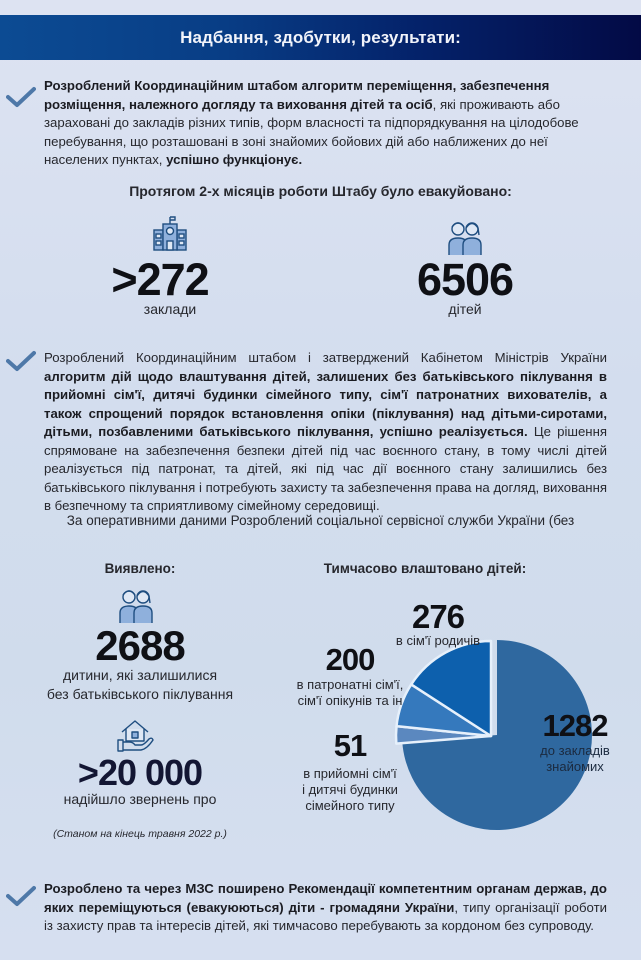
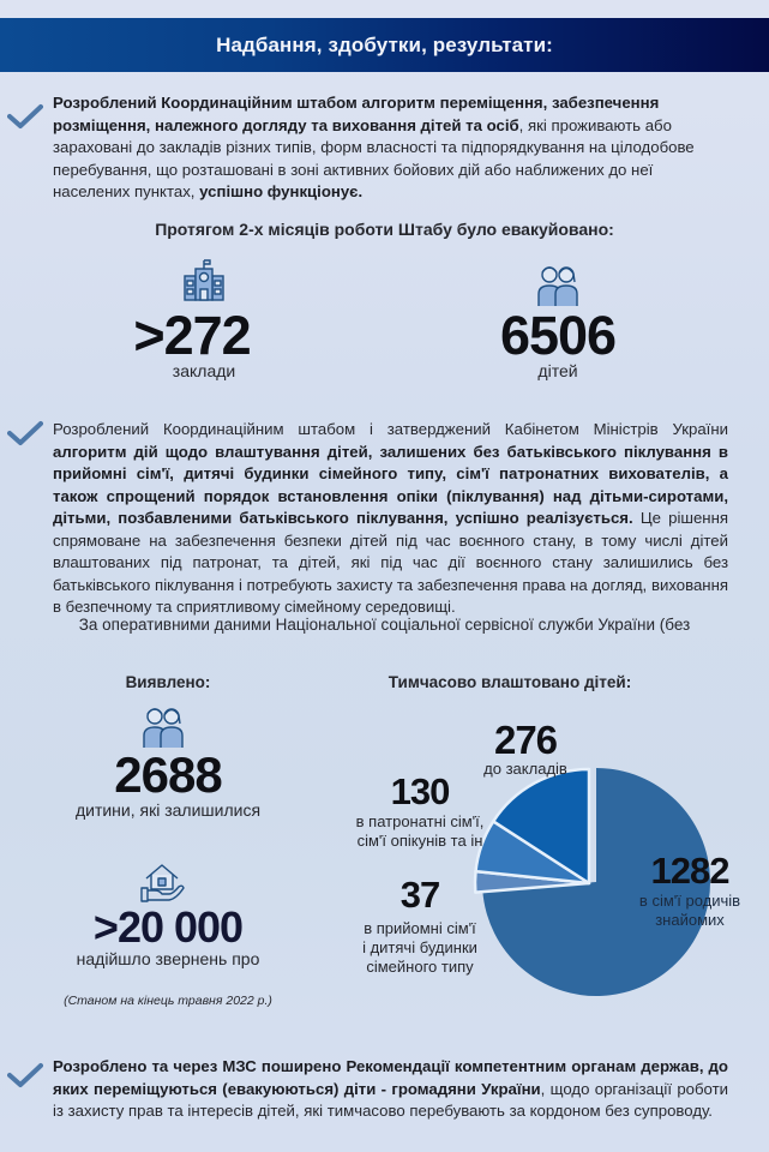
  Надбання, здобутки, результати:
- Розроблений Координаційним штабом алгоритм переміщення, забезпечення розміщення, належного догляду та виховання дітей та осіб, які проживають або зараховані до закладів різних типів, форм власності та підпорядкування на цілодобове перебування, що розташовані в зоні знайомих бойових дій або наближених до неї населених пунктах, успішно функціонує.
+ Розроблений Координаційним штабом алгоритм переміщення, забезпечення розміщення, належного догляду та виховання дітей та осіб, які проживають або зараховані до закладів різних типів, форм власності та підпорядкування на цілодобове перебування, що розташовані в зоні активних бойових дій або наближених до неї населених пунктах, успішно функціонує.
  Протягом 2-х місяців роботи Штабу було евакуйовано:
  >272
  заклади
  6506
  дітей
- Розроблений Координаційним штабом і затверджений Кабінетом Міністрів України алгоритм дій щодо влаштування дітей, залишених без батьківського піклування в прийомні сім'ї, дитячі будинки сімейного типу, сім'ї патронатних вихователів, а також спрощений порядок встановлення опіки (піклування) над дітьми-сиротами, дітьми, позбавленими батьківського піклування, успішно реалізується. Це рішення спрямоване на забезпечення безпеки дітей під час воєнного стану, в тому числі дітей реалізується під патронат, та дітей, які під час дії воєнного стану залишились без батьківського піклування і потребують захисту та забезпечення права на догляд, виховання в безпечному та сприятливому сімейному середовищі.
+ Розроблений Координаційним штабом і затверджений Кабінетом Міністрів України алгоритм дій щодо влаштування дітей, залишених без батьківського піклування в прийомні сім'ї, дитячі будинки сімейного типу, сім'ї патронатних вихователів, а також спрощений порядок встановлення опіки (піклування) над дітьми-сиротами, дітьми, позбавленими батьківського піклування, успішно реалізується. Це рішення спрямоване на забезпечення безпеки дітей під час воєнного стану, в тому числі дітей влаштованих під патронат, та дітей, які під час дії воєнного стану залишились без батьківського піклування і потребують захисту та забезпечення права на догляд, виховання в безпечному та сприятливому сімейному середовищі.
- За оперативними даними Розроблений соціальної сервісної служби України (без
+ За оперативними даними Національної соціальної сервісної служби України (без
  Виявлено:
  Тимчасово влаштовано дітей:
  2688
  дитини, які залишилися
- без батьківського піклування
  >20 000
  надійшло звернень про
  (Станом на кінець травня 2022 р.)
  276
- в сім'ї родичів
+ до закладів
- 200
+ 130
  в патронатні сім'ї,
  сім'ї опікунів та ін
- 51
+ 37
  в прийомні сім'ї
  і дитячі будинки
  сімейного типу
  1282
- до закладів
+ в сім'ї родичів
  знайомих
- Розроблено та через МЗС поширено Рекомендації компетентним органам держав, до яких переміщуються (евакуюються) діти - громадяни України, типу організації роботи із захисту прав та інтересів дітей, які тимчасово перебувають за кордоном без супроводу.
+ Розроблено та через МЗС поширено Рекомендації компетентним органам держав, до яких переміщуються (евакуюються) діти - громадяни України, щодо організації роботи із захисту прав та інтересів дітей, які тимчасово перебувають за кордоном без супроводу.
